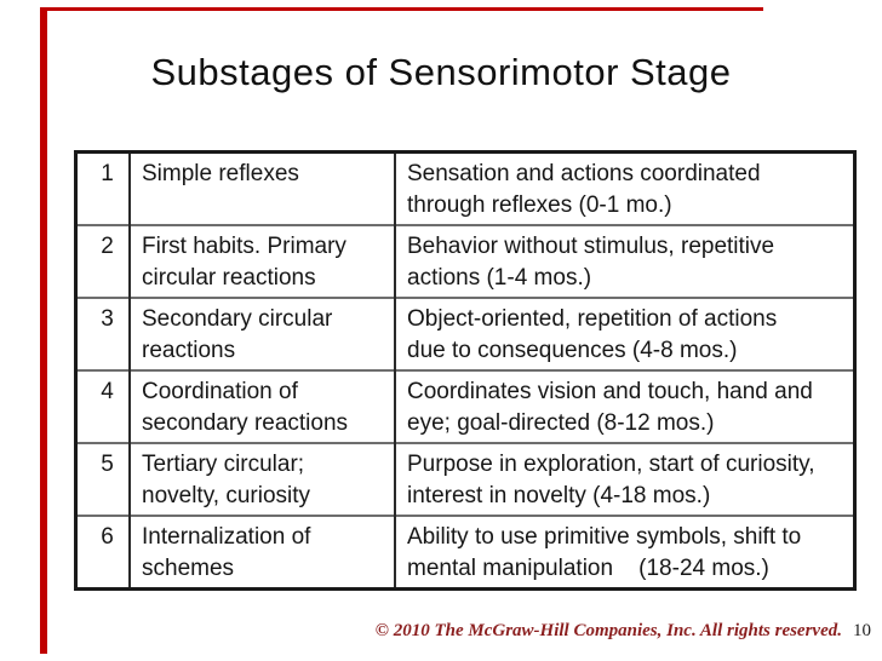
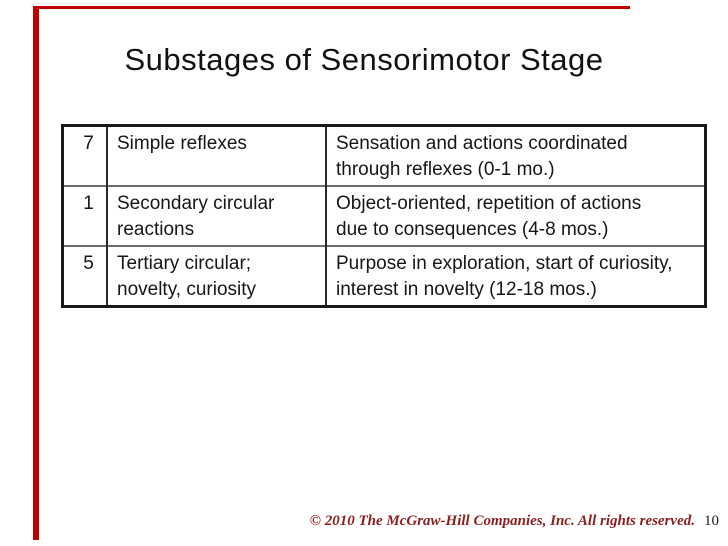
  Substages of Sensorimotor Stage
- 1	Simple reflexes	Sensation and actions coordinated through reflexes (0-1 mo.)
+ 7	Simple reflexes	Sensation and actions coordinated through reflexes (0-1 mo.)
- 2	First habits. Primary circular reactions	Behavior without stimulus, repetitive actions (1-4 mos.)
- 3	Secondary circular reactions	Object-oriented, repetition of actions due to consequences (4-8 mos.)
+ 1	Secondary circular reactions	Object-oriented, repetition of actions due to consequences (4-8 mos.)
- 4	Coordination of secondary reactions	Coordinates vision and touch, hand and eye; goal-directed (8-12 mos.)
- 5	Tertiary circular; novelty, curiosity	Purpose in exploration, start of curiosity, interest in novelty (4-18 mos.)
+ 5	Tertiary circular; novelty, curiosity	Purpose in exploration, start of curiosity, interest in novelty (12-18 mos.)
- 6	Internalization of schemes	Ability to use primitive symbols, shift to mental manipulation (18-24 mos.)
  © 2010 The McGraw-Hill Companies, Inc. All rights reserved.
  10
